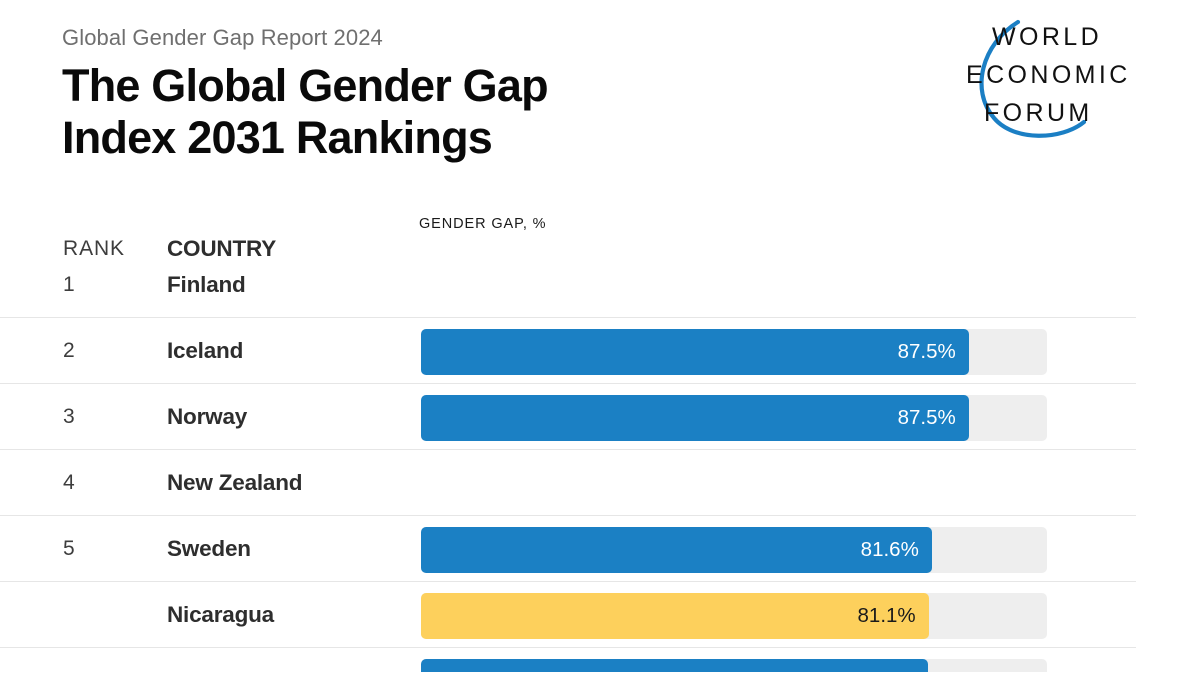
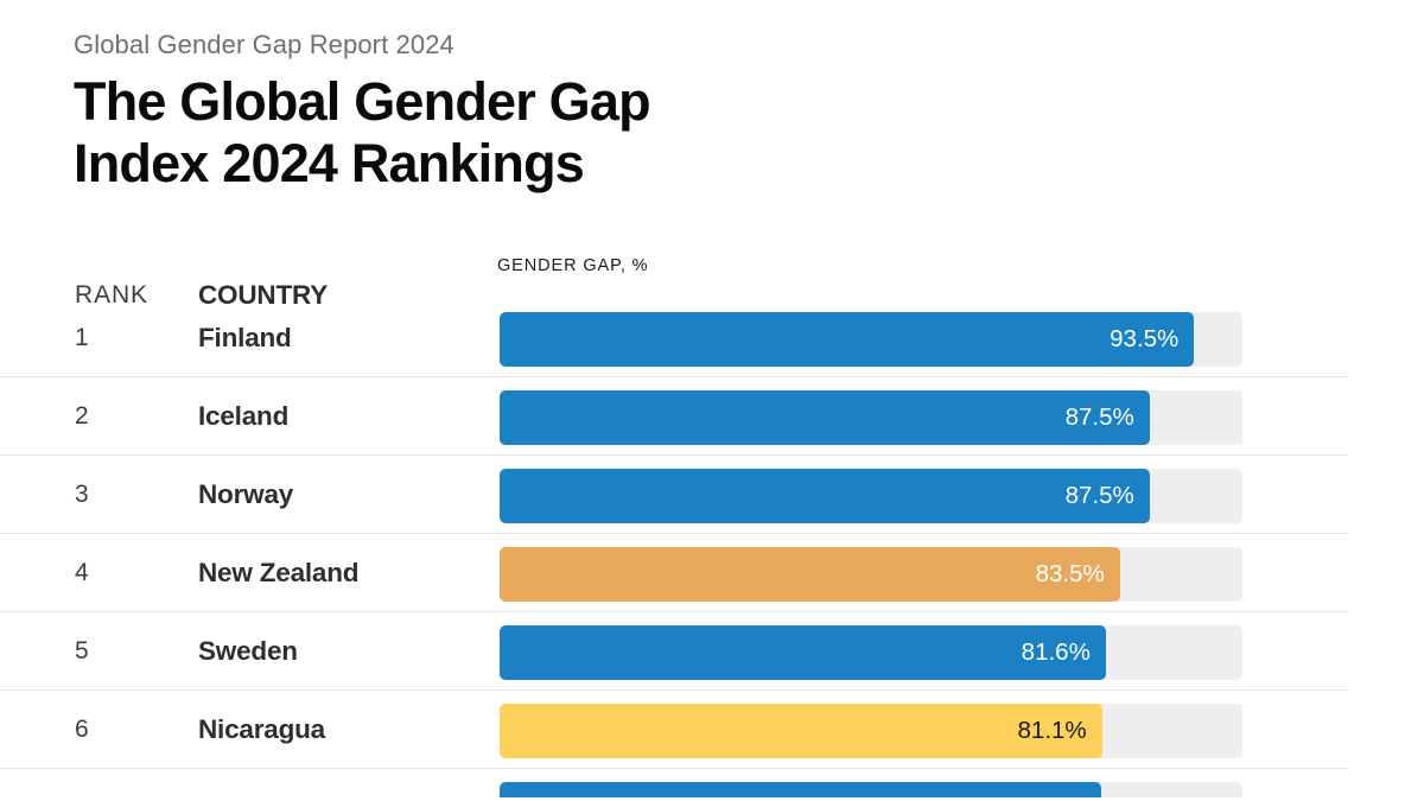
  Global Gender Gap Report 2024
  The Global Gender Gap
- Index 2031 Rankings
+ Index 2024 Rankings
- WORLD
- ECONOMIC
- FORUM
  RANK
  COUNTRY
  GENDER GAP, %
  1
  Finland
+ 93.5%
  2
  Iceland
  87.5%
  3
  Norway
  87.5%
  4
  New Zealand
+ 83.5%
  5
  Sweden
  81.6%
+ 6
  Nicaragua
  81.1%
